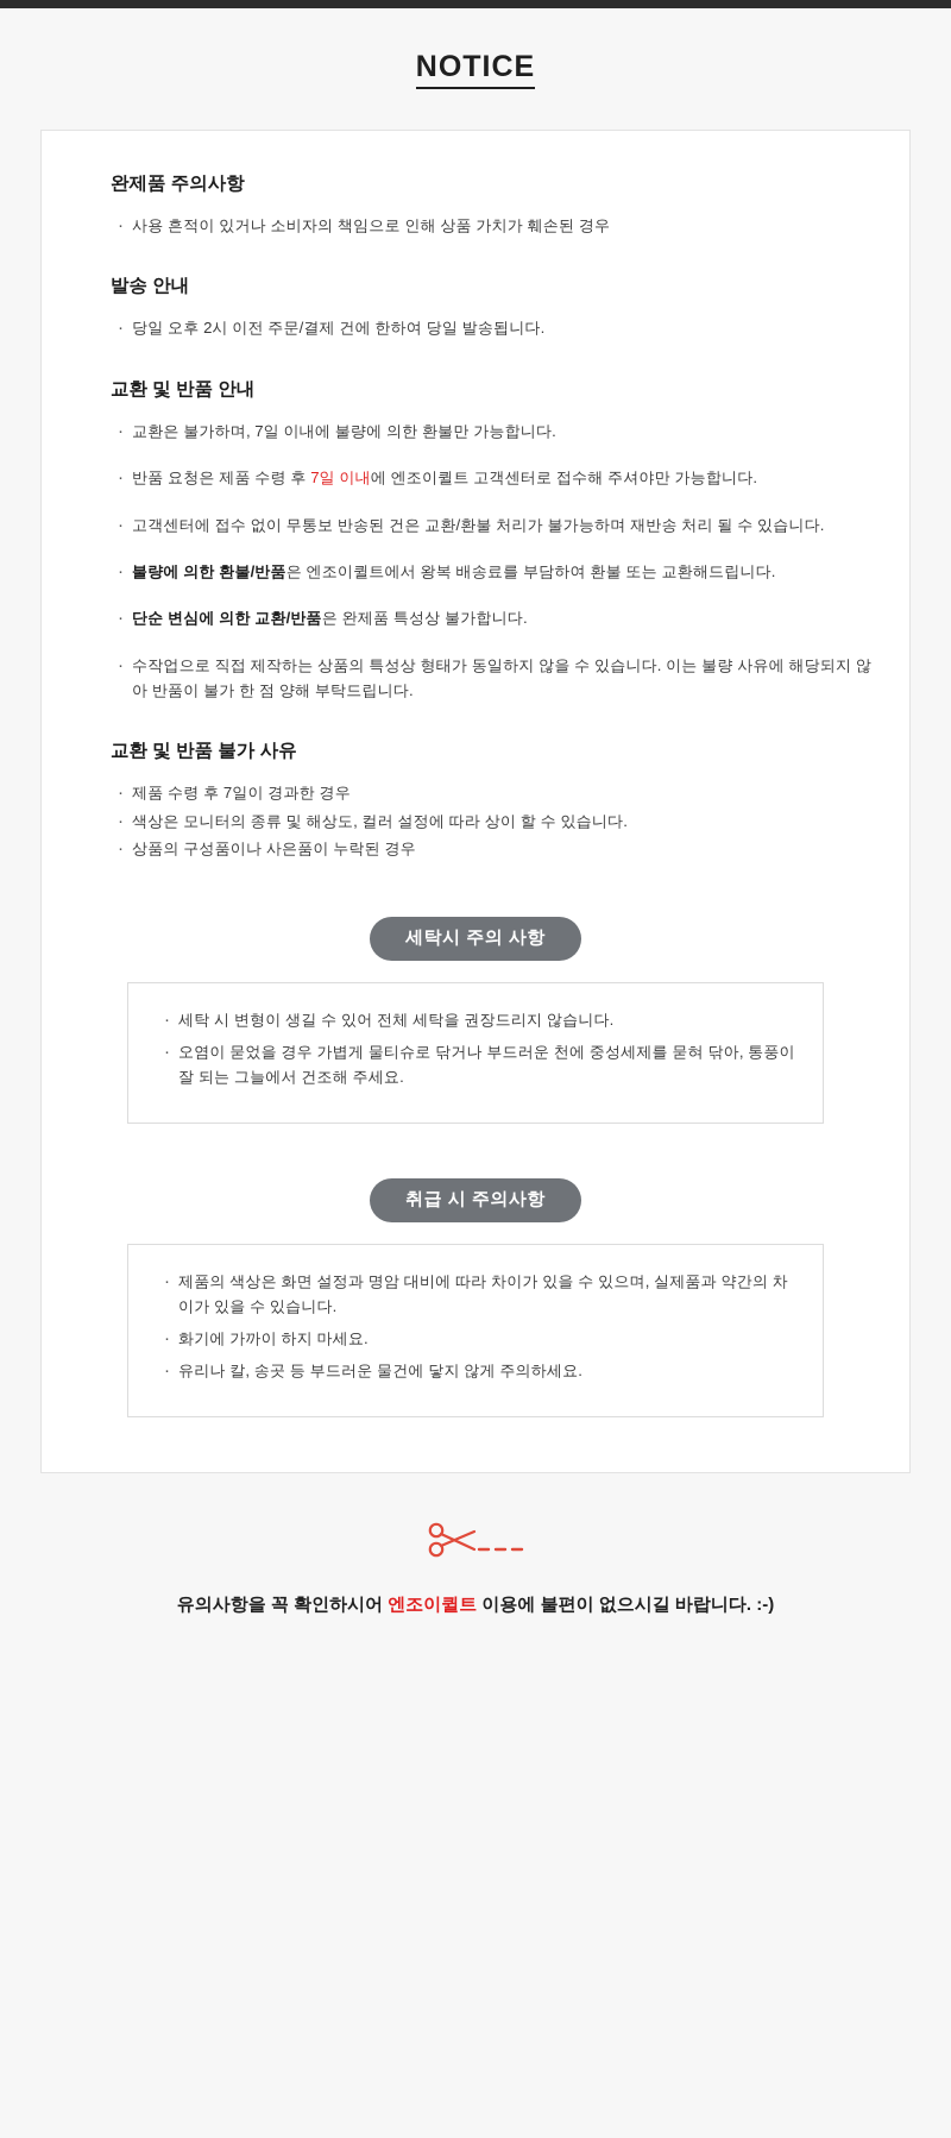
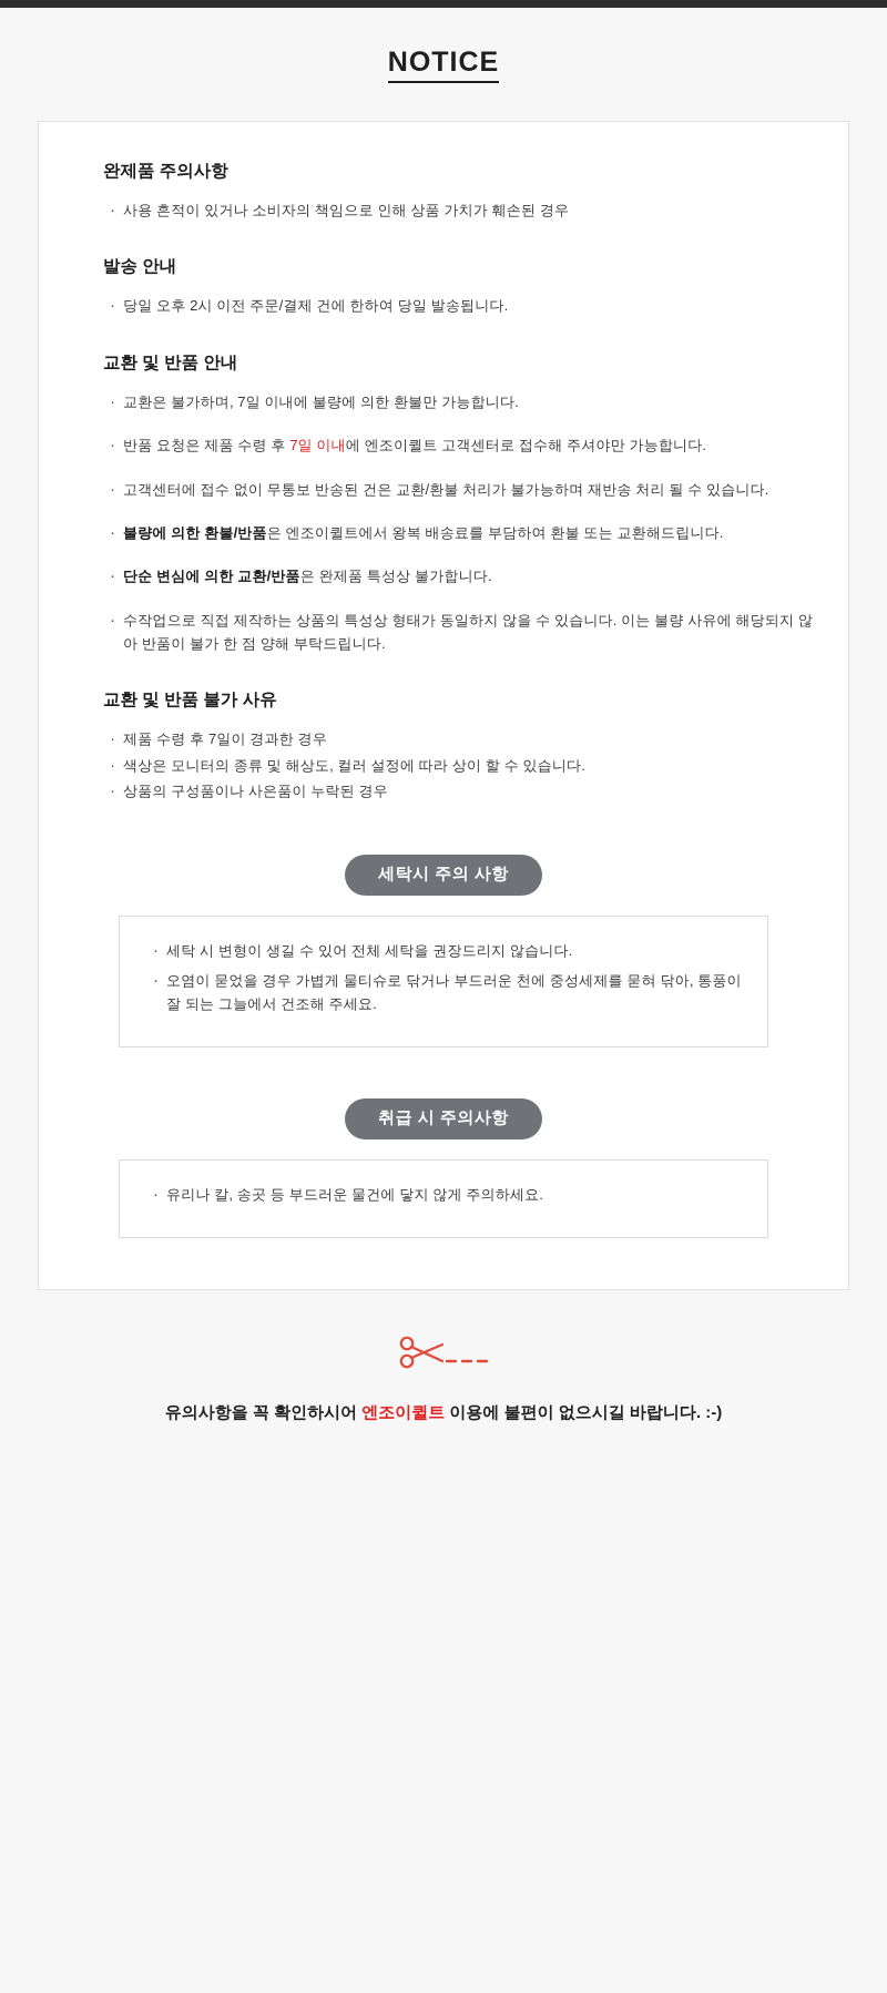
  NOTICE
  완제품 주의사항
  사용 흔적이 있거나 소비자의 책임으로 인해 상품 가치가 훼손된 경우
  발송 안내
  당일 오후 2시 이전 주문/결제 건에 한하여 당일 발송됩니다.
  교환 및 반품 안내
  교환은 불가하며, 7일 이내에 불량에 의한 환불만 가능합니다.
  반품 요청은 제품 수령 후 7일 이내에 엔조이퀼트 고객센터로 접수해 주셔야만 가능합니다.
  고객센터에 접수 없이 무통보 반송된 건은 교환/환불 처리가 불가능하며 재반송 처리 될 수 있습니다.
  불량에 의한 환불/반품은 엔조이퀼트에서 왕복 배송료를 부담하여 환불 또는 교환해드립니다.
  단순 변심에 의한 교환/반품은 완제품 특성상 불가합니다.
  수작업으로 직접 제작하는 상품의 특성상 형태가 동일하지 않을 수 있습니다. 이는 불량 사유에 해당되지 않아 반품이 불가 한 점 양해 부탁드립니다.
  교환 및 반품 불가 사유
  제품 수령 후 7일이 경과한 경우
  색상은 모니터의 종류 및 해상도, 컬러 설정에 따라 상이 할 수 있습니다.
  상품의 구성품이나 사은품이 누락된 경우
  세탁시 주의 사항
  세탁 시 변형이 생길 수 있어 전체 세탁을 권장드리지 않습니다.
  오염이 묻었을 경우 가볍게 물티슈로 닦거나 부드러운 천에 중성세제를 묻혀 닦아, 통풍이 잘 되는 그늘에서 건조해 주세요.
  취급 시 주의사항
- 제품의 색상은 화면 설정과 명암 대비에 따라 차이가 있을 수 있으며, 실제품과 약간의 차이가 있을 수 있습니다.
- 화기에 가까이 하지 마세요.
  유리나 칼, 송곳 등 부드러운 물건에 닿지 않게 주의하세요.
  유의사항을 꼭 확인하시어 엔조이퀼트 이용에 불편이 없으시길 바랍니다. :-)
